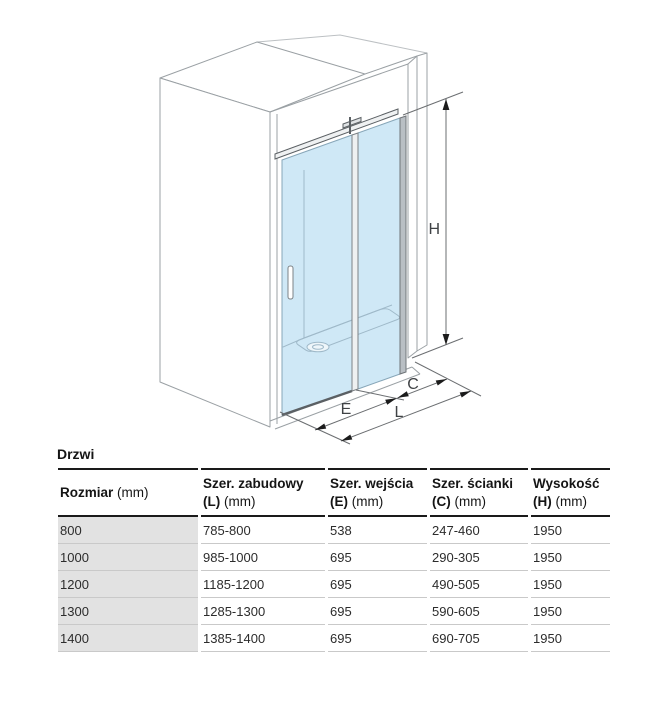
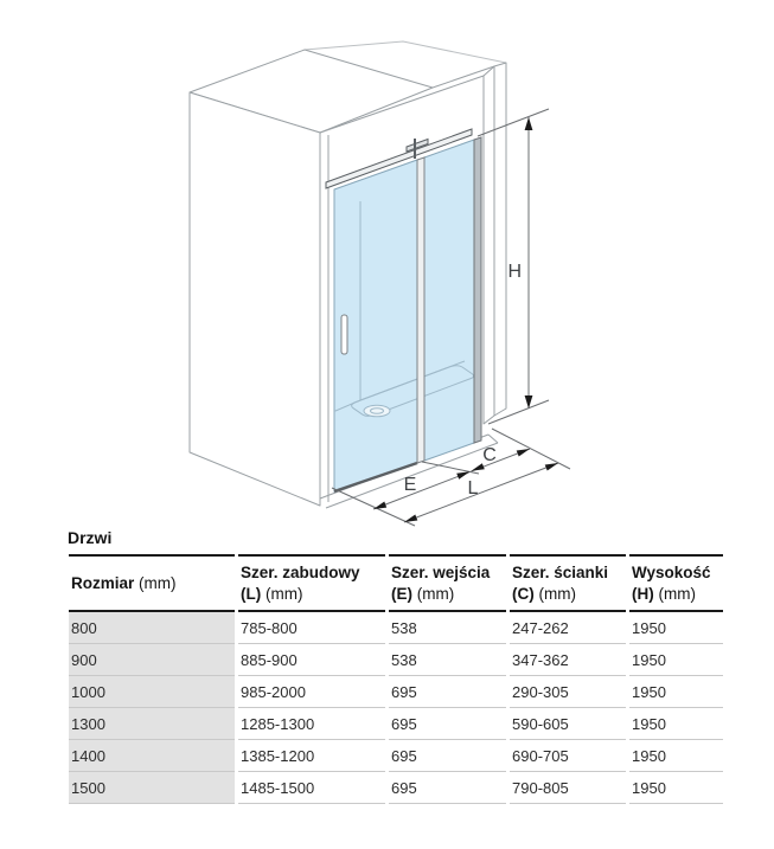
  H
  E
  L
  C
  Drzwi
  Rozmiar (mm)	Szer. zabudowy(L) (mm)	Szer. wejścia(E) (mm)	Szer. ścianki(C) (mm)	Wysokość(H) (mm)
- 800	785-800	538	247-460	1950
+ 800	785-800	538	247-262	1950
+ 900	885-900	538	347-362	1950
- 1000	985-1000	695	290-305	1950
+ 1000	985-2000	695	290-305	1950
- 1200	1185-1200	695	490-505	1950
  1300	1285-1300	695	590-605	1950
- 1400	1385-1400	695	690-705	1950
+ 1400	1385-1200	695	690-705	1950
+ 1500	1485-1500	695	790-805	1950
